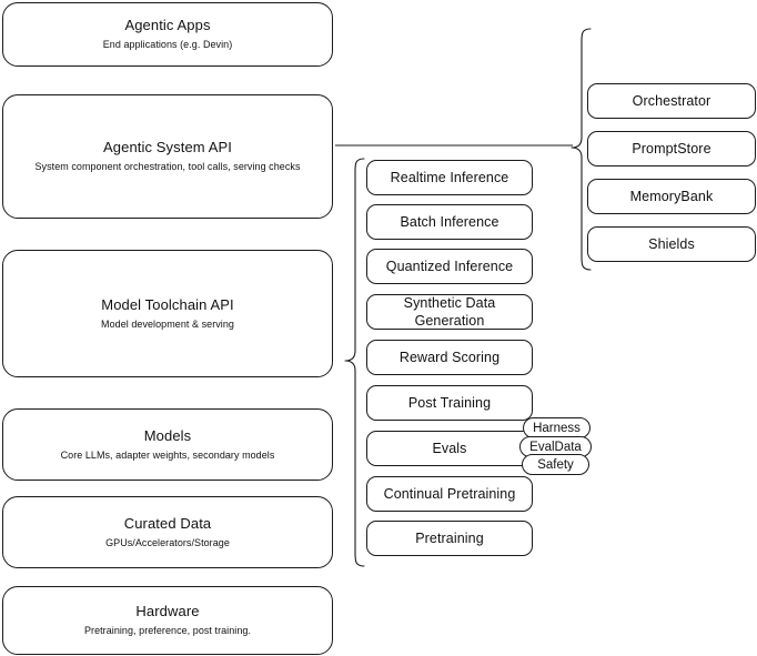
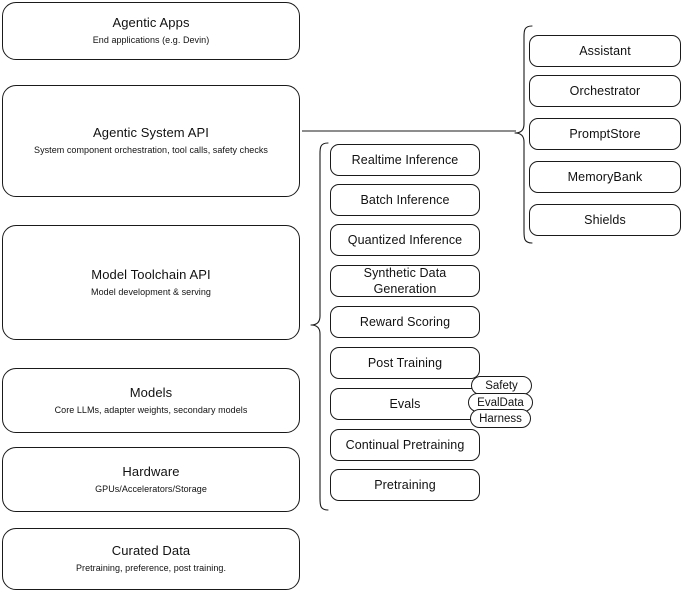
  Agentic Apps
  End applications (e.g. Devin)
  Agentic System API
- System component orchestration, tool calls, serving checks
+ System component orchestration, tool calls, safety checks
  Model Toolchain API
  Model development & serving
  Models
  Core LLMs, adapter weights, secondary models
- Curated Data
+ Hardware
  GPUs/Accelerators/Storage
- Hardware
+ Curated Data
  Pretraining, preference, post training.
  Realtime Inference
  Batch Inference
  Quantized Inference
  Synthetic Data Generation
  Reward Scoring
  Post Training
  Evals
  Continual Pretraining
  Pretraining
- Harness
+ Safety
  EvalData
- Safety
+ Harness
+ Assistant
  Orchestrator
  PromptStore
  MemoryBank
  Shields
